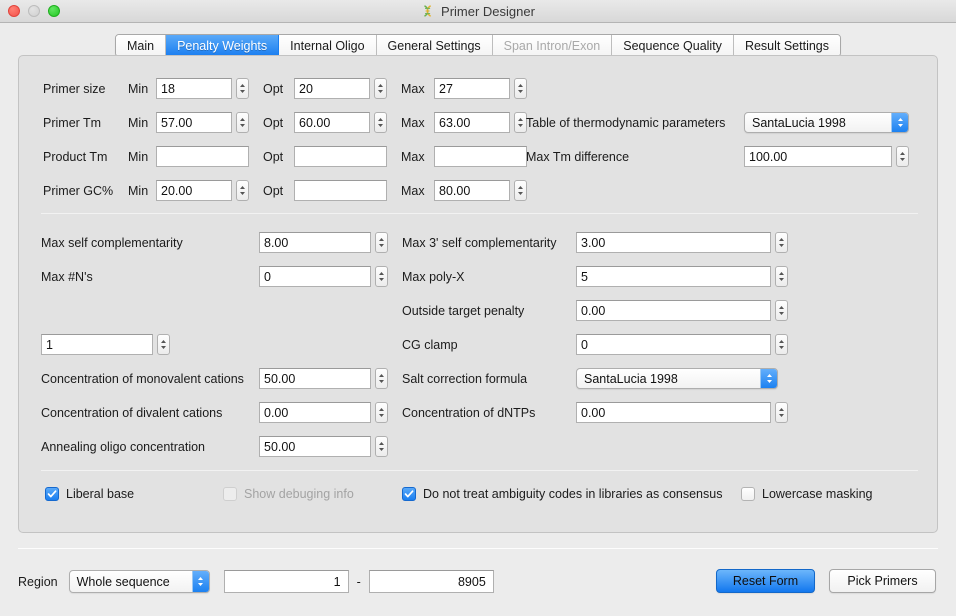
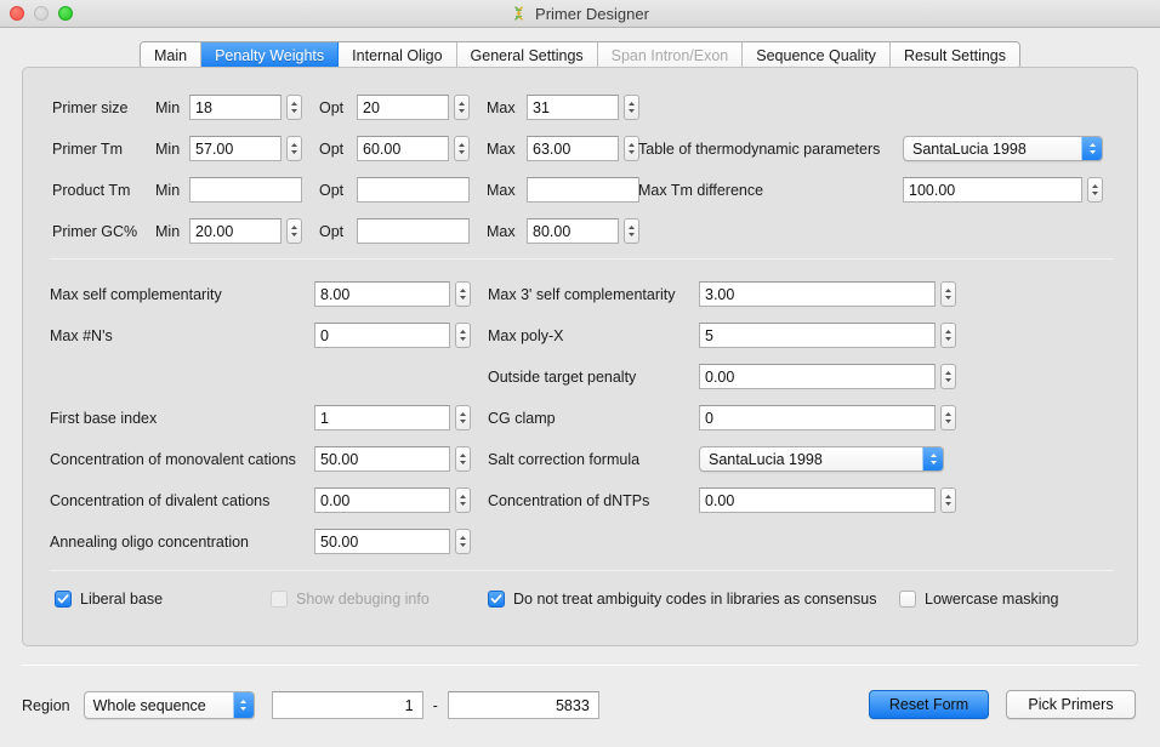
  Primer Designer
  Main
  Penalty Weights
  Internal Oligo
  General Settings
  Span Intron/Exon
  Sequence Quality
  Result Settings
  Primer size
  Min
  18
  Opt
  20
  Max
- 27
+ 31
  Primer Tm
  Min
  57.00
  Opt
  60.00
  Max
  63.00
  Product Tm
  Min
  Opt
  Max
  Primer GC%
  Min
  20.00
  Opt
  Max
  80.00
  Table of thermodynamic parameters
  SantaLucia 1998
  Max Tm difference
  100.00
  Max self complementarity
  8.00
  Max #N's
  0
+ First base index
  1
  Concentration of monovalent cations
  50.00
  Concentration of divalent cations
  0.00
  Annealing oligo concentration
  50.00
  Max 3' self complementarity
  3.00
  Max poly-X
  5
  Outside target penalty
  0.00
  CG clamp
  0
  Salt correction formula
  SantaLucia 1998
  Concentration of dNTPs
  0.00
  Liberal base
  Show debuging info
  Do not treat ambiguity codes in libraries as consensus
  Lowercase masking
  Region
  Whole sequence
  1
  -
- 8905
+ 5833
  Reset Form
  Pick Primers
